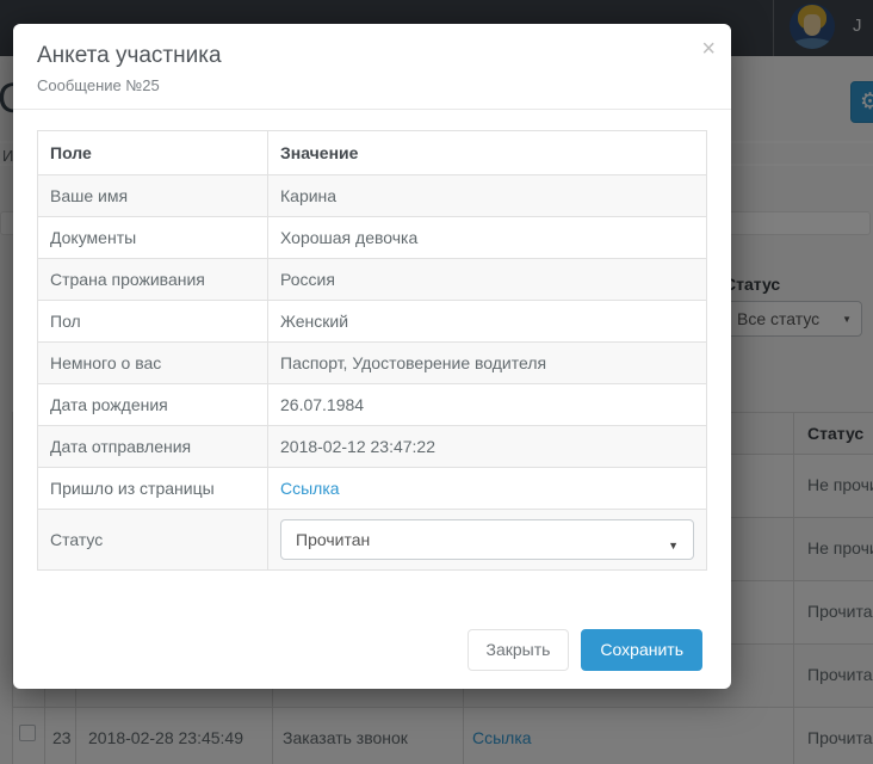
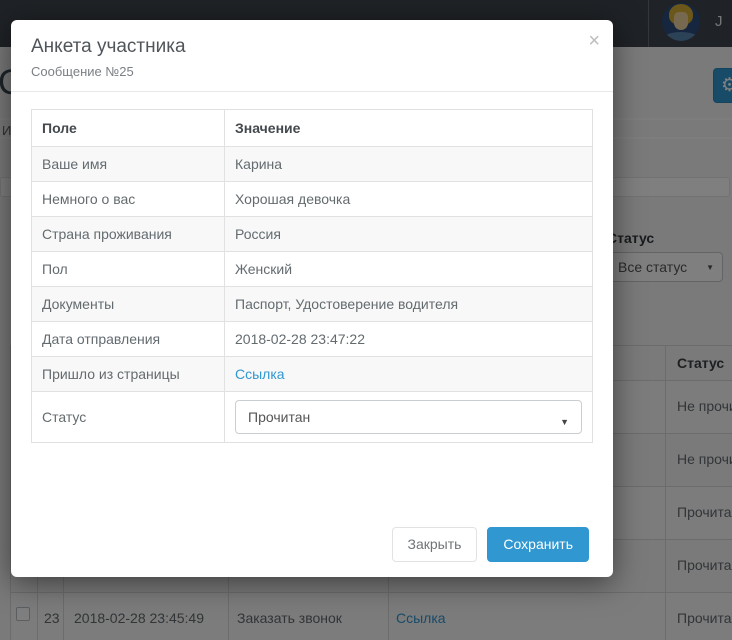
  J
  ⚙
  татус
  Все статус
  ▼
  Статус
  23
  2018-02-28 23:45:49
  Заказать звонок
  Ссылка
  Прочита
  Прочита
  Прочита
  Анкета участника
  Сообщение №25
  ×
  Поле	Значение
  Ваше имя	Карина
- Документы	Хорошая девочка
+ Немного о вас	Хорошая девочка
  Страна проживания	Россия
  Пол	Женский
- Немного о вас	Паспорт, Удостоверение водителя
+ Документы	Паспорт, Удостоверение водителя
- Дата рождения	26.07.1984
- Дата отправления	2018-02-12 23:47:22
+ Дата отправления	2018-02-28 23:47:22
  Пришло из страницы	Ссылка
  Статус	Прочитан ▼
  Закрыть
  Сохранить
